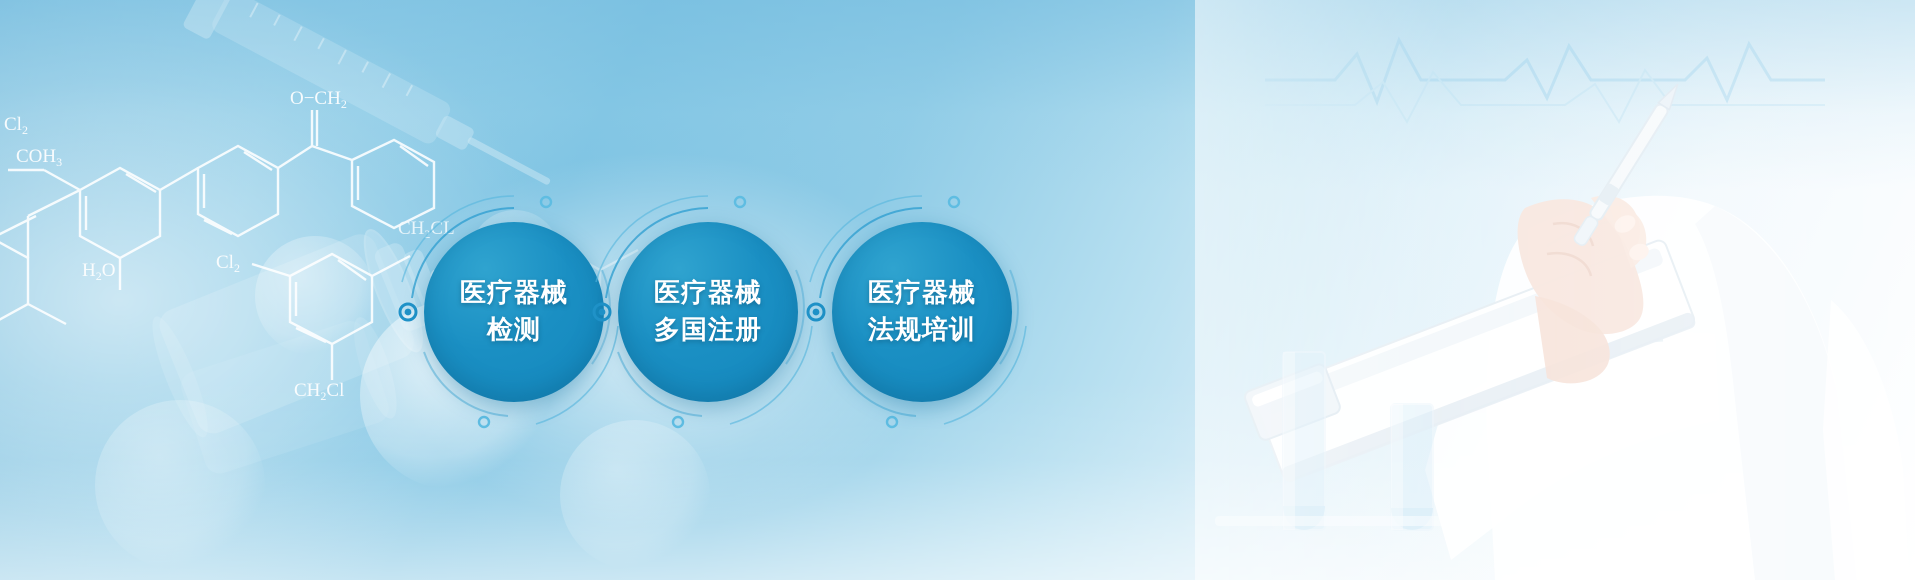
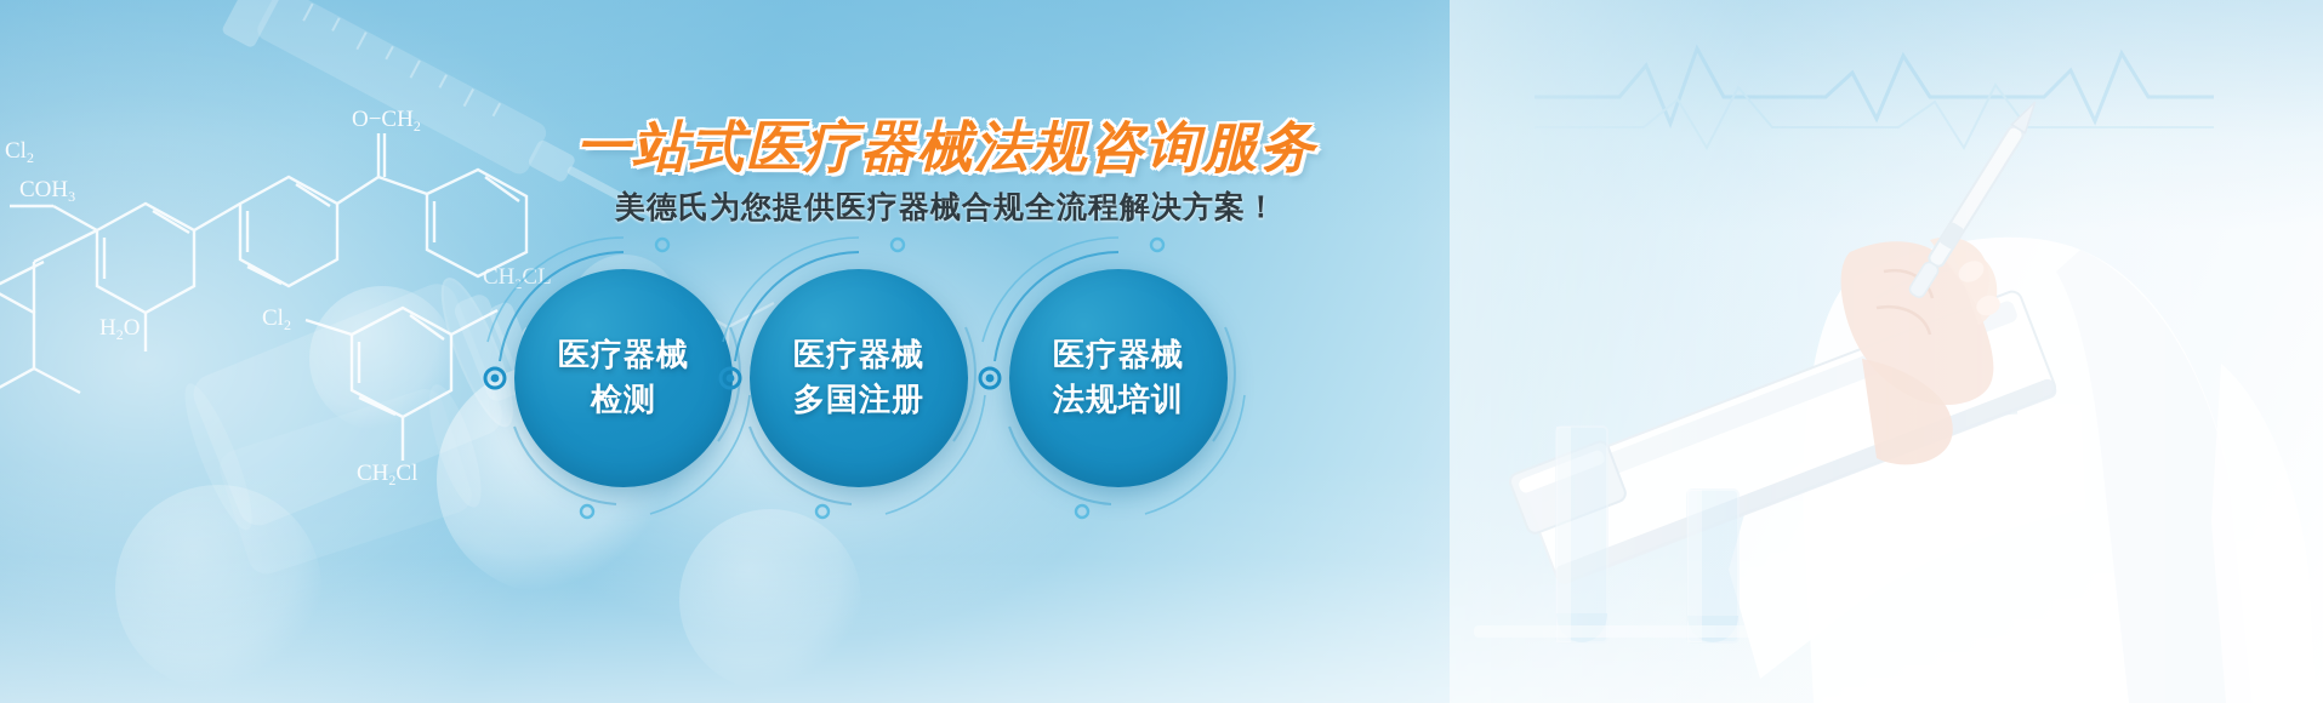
  Cl2
  COH3
  O−CH2
  H2O
  Cl2
  CH2CL
+ 一站式医疗器械法规咨询服务
+ 美德氏为您提供医疗器械合规全流程解决方案！
  医疗器械
  检测
  医疗器械
  多国注册
  医疗器械
  法规培训
